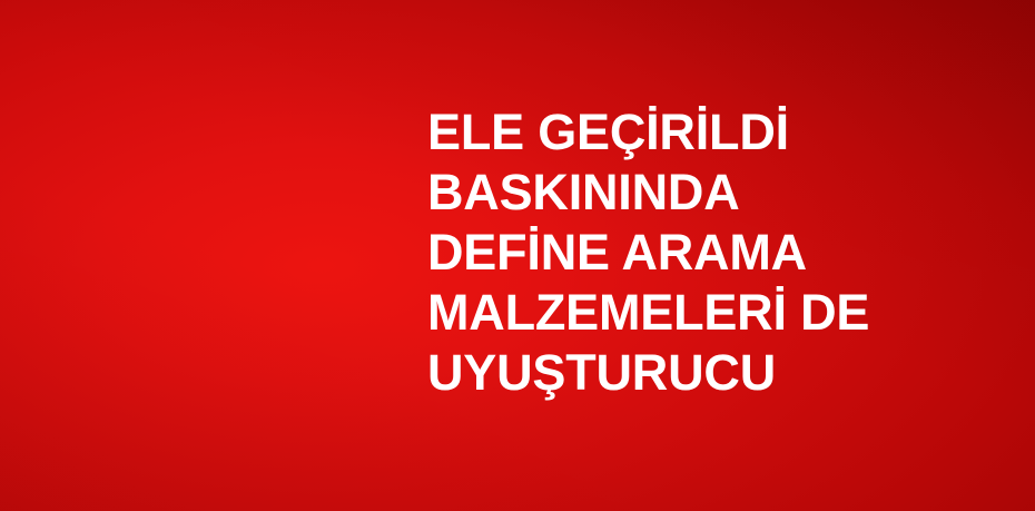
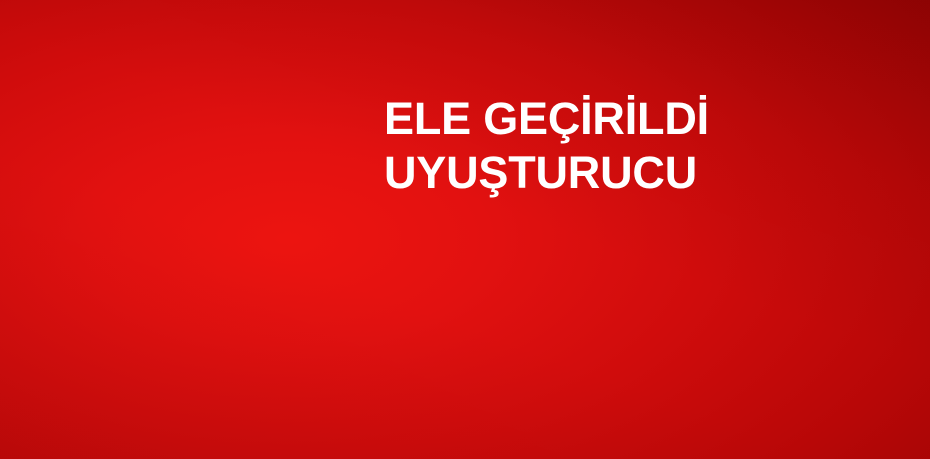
  ELE GEÇİRİLDİ
- BASKININDA
- DEFİNE ARAMA
- MALZEMELERİ DE
  UYUŞTURUCU
